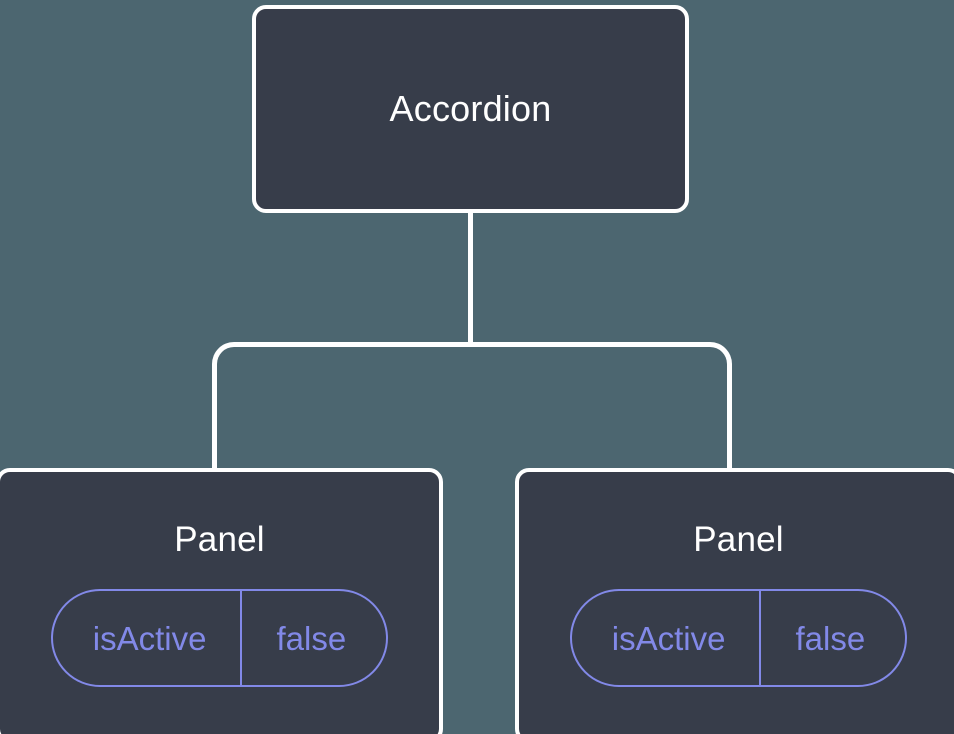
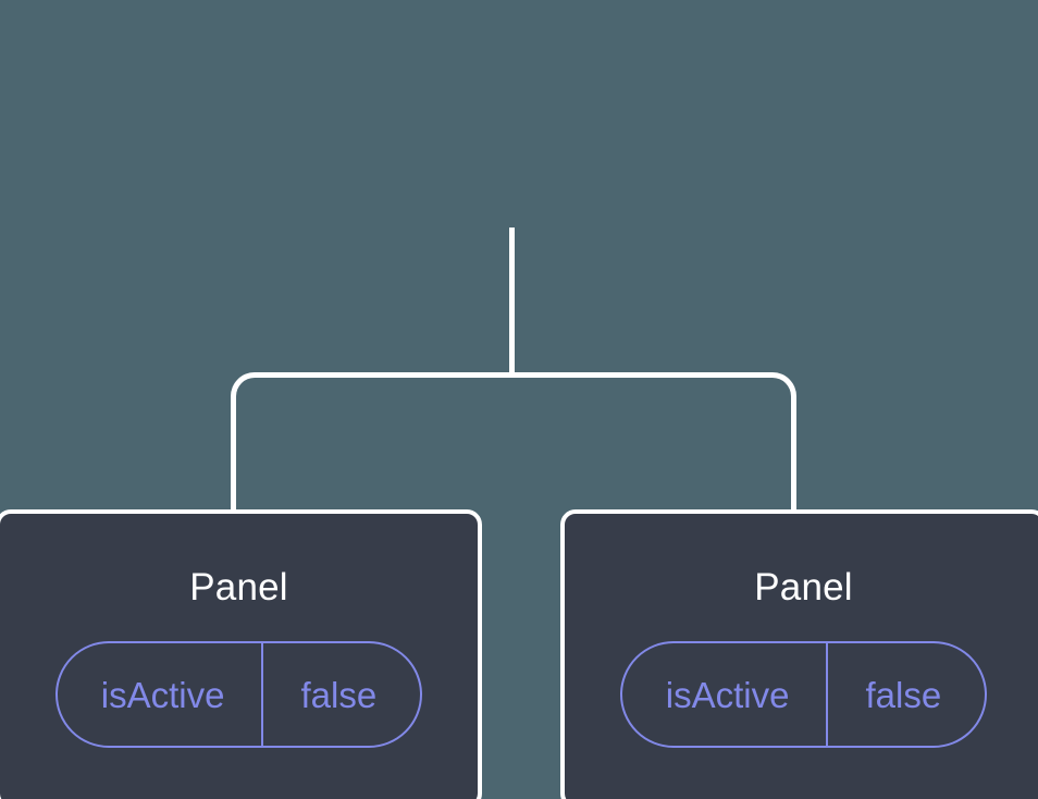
- Accordion
  Panel
  isActive
  false
  Panel
  isActive
  false
